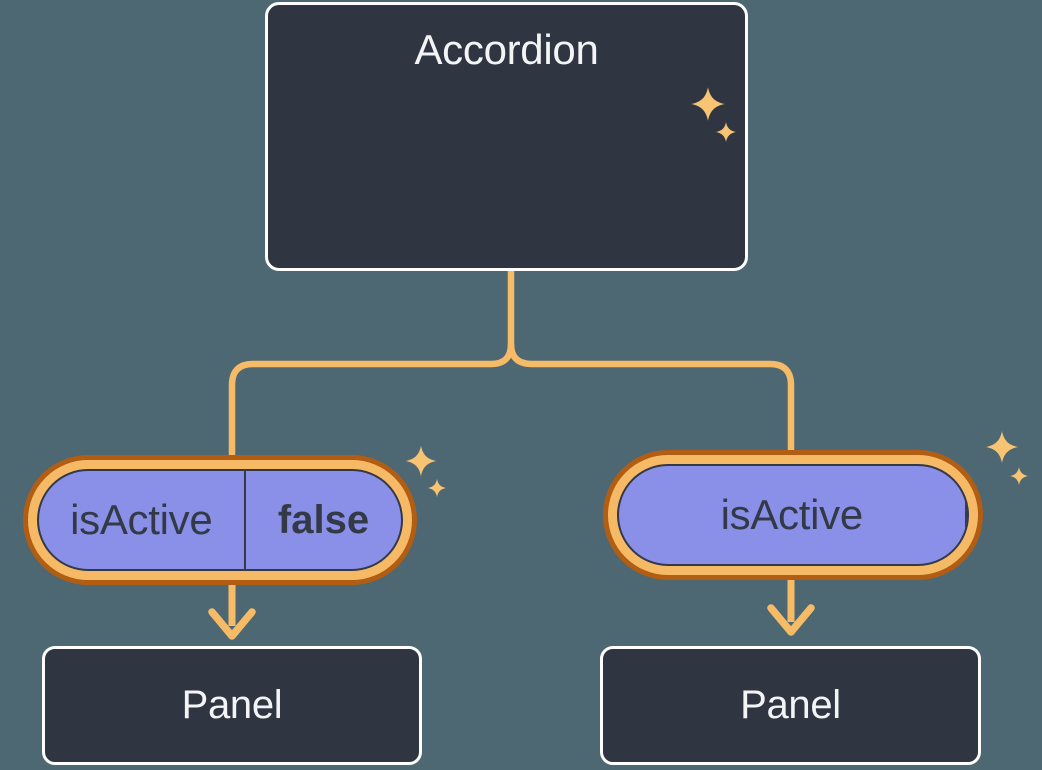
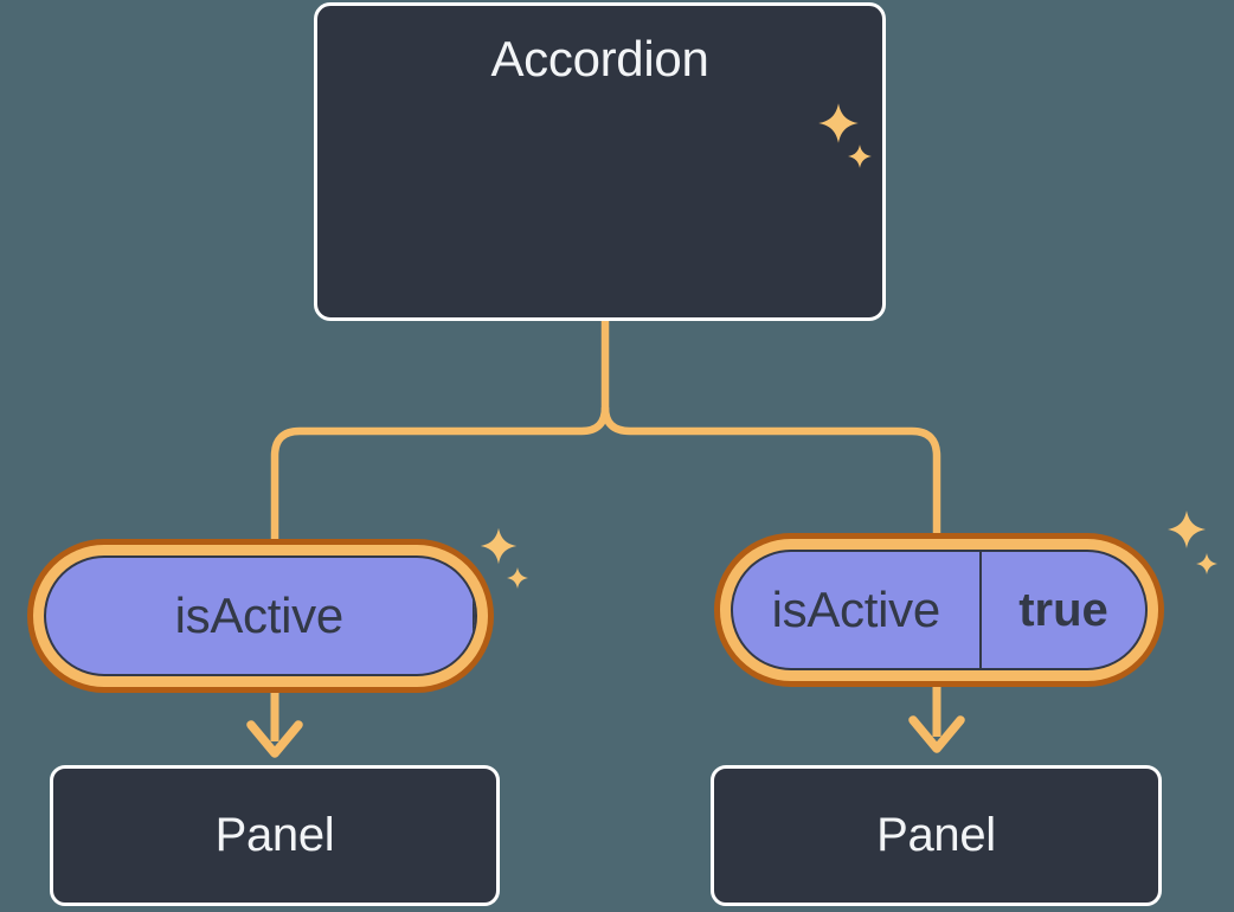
  Accordion
  isActive
- false
  isActive
+ true
  Panel
  Panel
